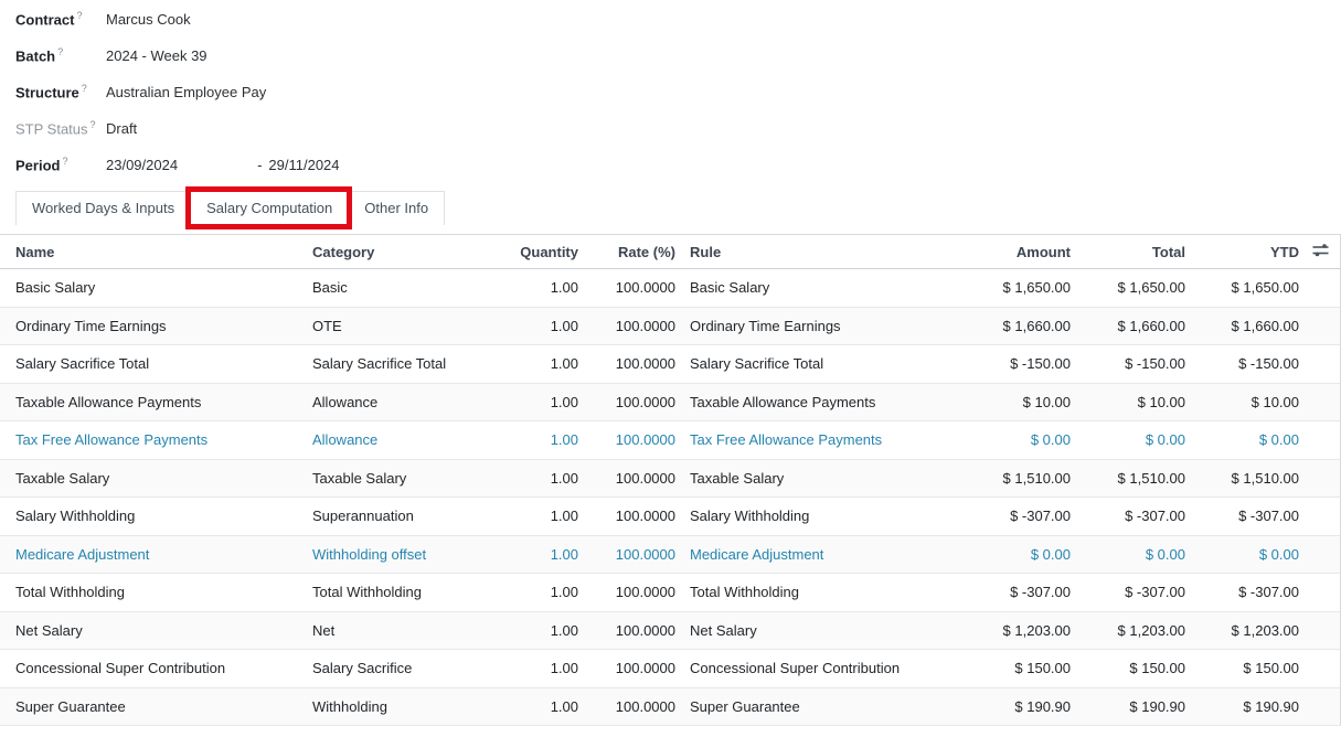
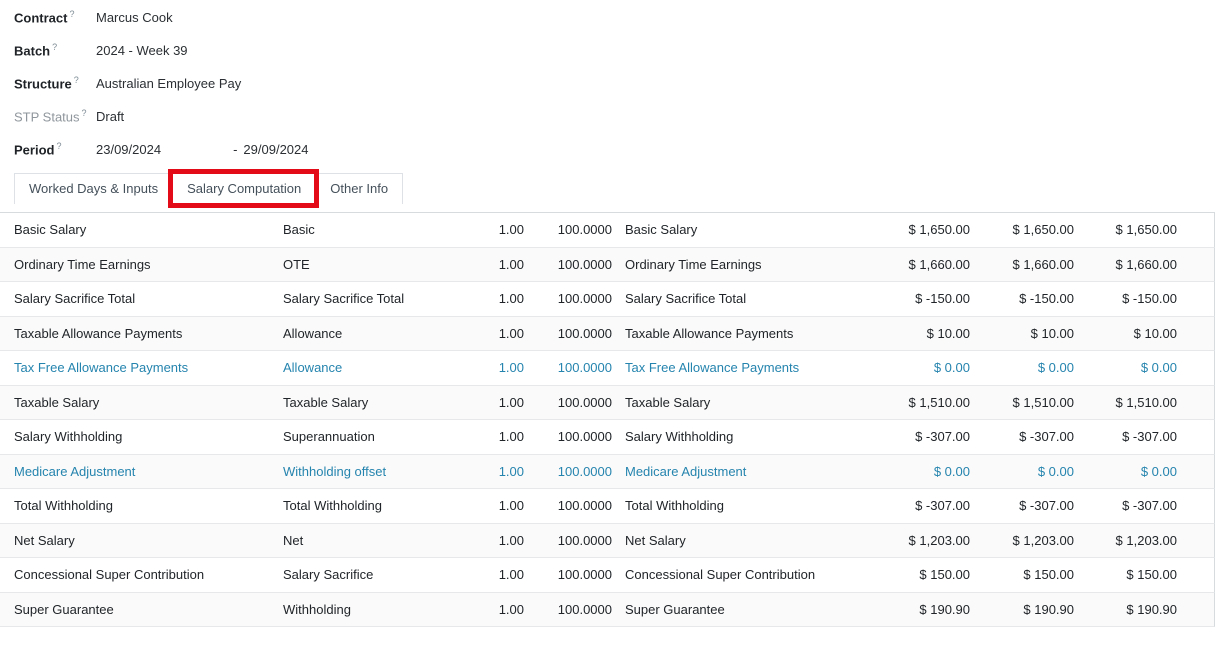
  Contract ?
  Marcus Cook
  Batch ?
  2024 - Week 39
  Structure ?
  Australian Employee Pay
  STP Status ?
  Draft
  Period ?
  23/09/2024
  -
- 29/11/2024
+ 29/09/2024
  Worked Days & Inputs
  Salary Computation
  Other Info
- Name
- Category
- Quantity
- Rate (%)
- Rule
- Amount
- Total
- YTD
  Basic Salary
  Basic
  1.00
  100.0000
  Basic Salary
  $ 1,650.00
  $ 1,650.00
  $ 1,650.00
  Ordinary Time Earnings
  OTE
  1.00
  100.0000
  Ordinary Time Earnings
  $ 1,660.00
  $ 1,660.00
  $ 1,660.00
  Salary Sacrifice Total
  Salary Sacrifice Total
  1.00
  100.0000
  Salary Sacrifice Total
  $ -150.00
  $ -150.00
  $ -150.00
  Taxable Allowance Payments
  Allowance
  1.00
  100.0000
  Taxable Allowance Payments
  $ 10.00
  $ 10.00
  $ 10.00
  Tax Free Allowance Payments
  Allowance
  1.00
  100.0000
  Tax Free Allowance Payments
  $ 0.00
  $ 0.00
  $ 0.00
  Taxable Salary
  Taxable Salary
  1.00
  100.0000
  Taxable Salary
  $ 1,510.00
  $ 1,510.00
  $ 1,510.00
  Salary Withholding
  Superannuation
  1.00
  100.0000
  Salary Withholding
  $ -307.00
  $ -307.00
  $ -307.00
  Medicare Adjustment
  Withholding offset
  1.00
  100.0000
  Medicare Adjustment
  $ 0.00
  $ 0.00
  $ 0.00
  Total Withholding
  Total Withholding
  1.00
  100.0000
  Total Withholding
  $ -307.00
  $ -307.00
  $ -307.00
  Net Salary
  Net
  1.00
  100.0000
  Net Salary
  $ 1,203.00
  $ 1,203.00
  $ 1,203.00
  Concessional Super Contribution
  Salary Sacrifice
  1.00
  100.0000
  Concessional Super Contribution
  $ 150.00
  $ 150.00
  $ 150.00
  Super Guarantee
  Withholding
  1.00
  100.0000
  Super Guarantee
  $ 190.90
  $ 190.90
  $ 190.90
